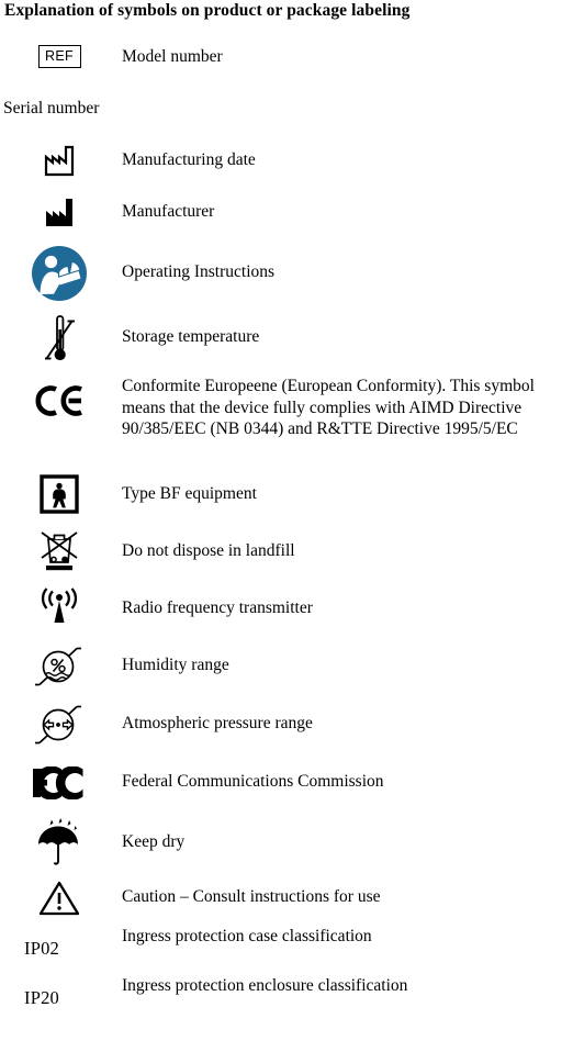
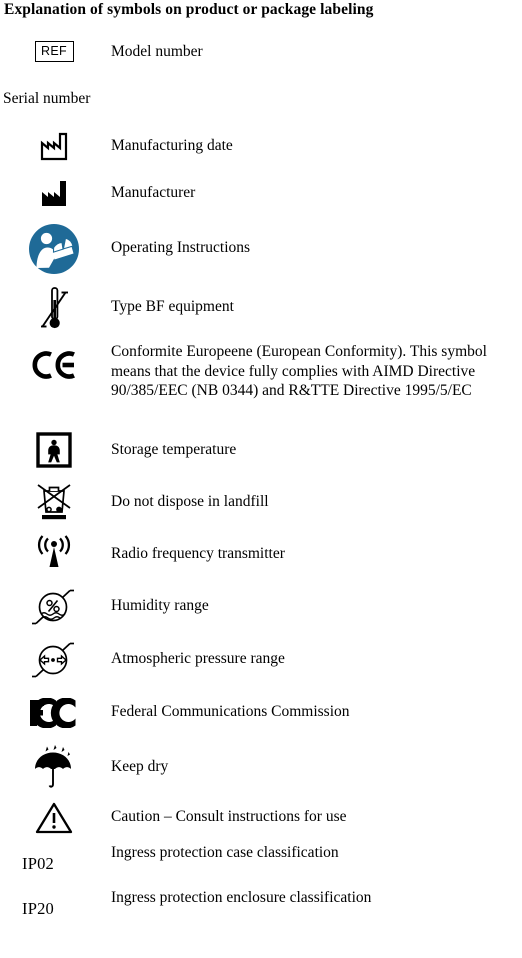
  Explanation of symbols on product or package labeling
  REF
  Model number
  Serial number
  Manufacturing date
  Manufacturer
  Operating Instructions
- Storage temperature
+ Type BF equipment
  Conformite Europeene (European Conformity). This symbol means that the device fully complies with AIMD Directive 90/385/EEC (NB 0344) and R&TTE Directive 1995/5/EC
- Type BF equipment
+ Storage temperature
  Do not dispose in landfill
  Radio frequency transmitter
  Humidity range
  Atmospheric pressure range
  Federal Communications Commission
  Keep dry
  Caution – Consult instructions for use
  IP02
  Ingress protection case classification
  IP20
  Ingress protection enclosure classification
